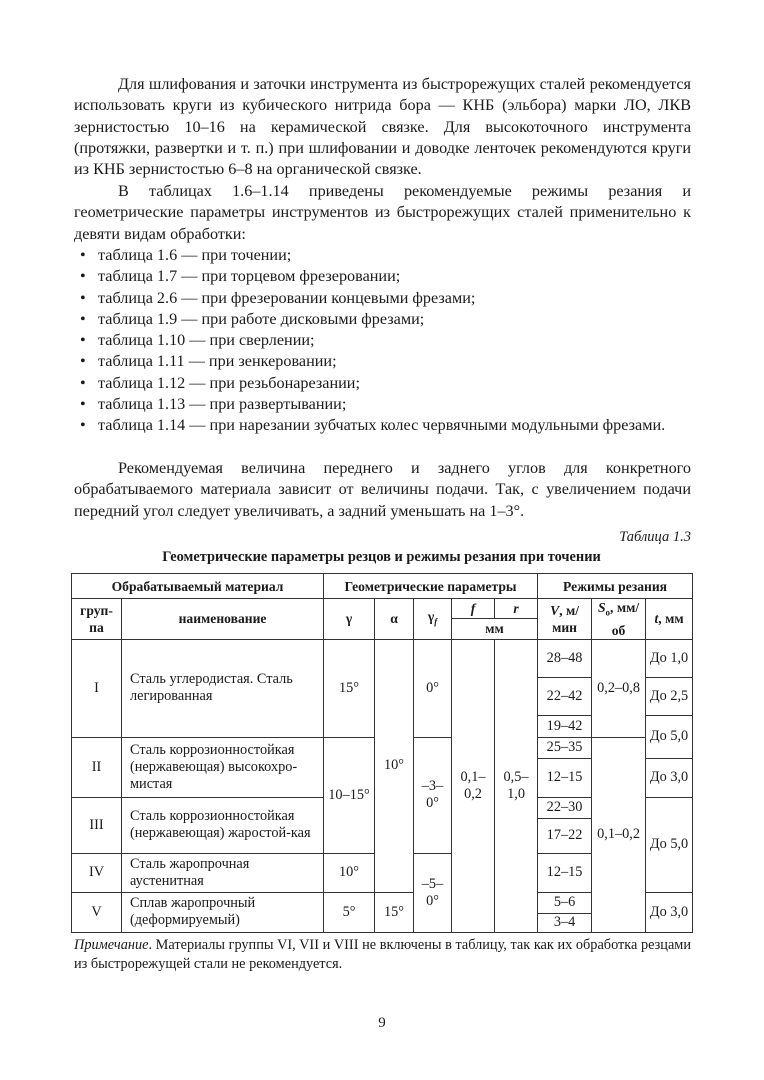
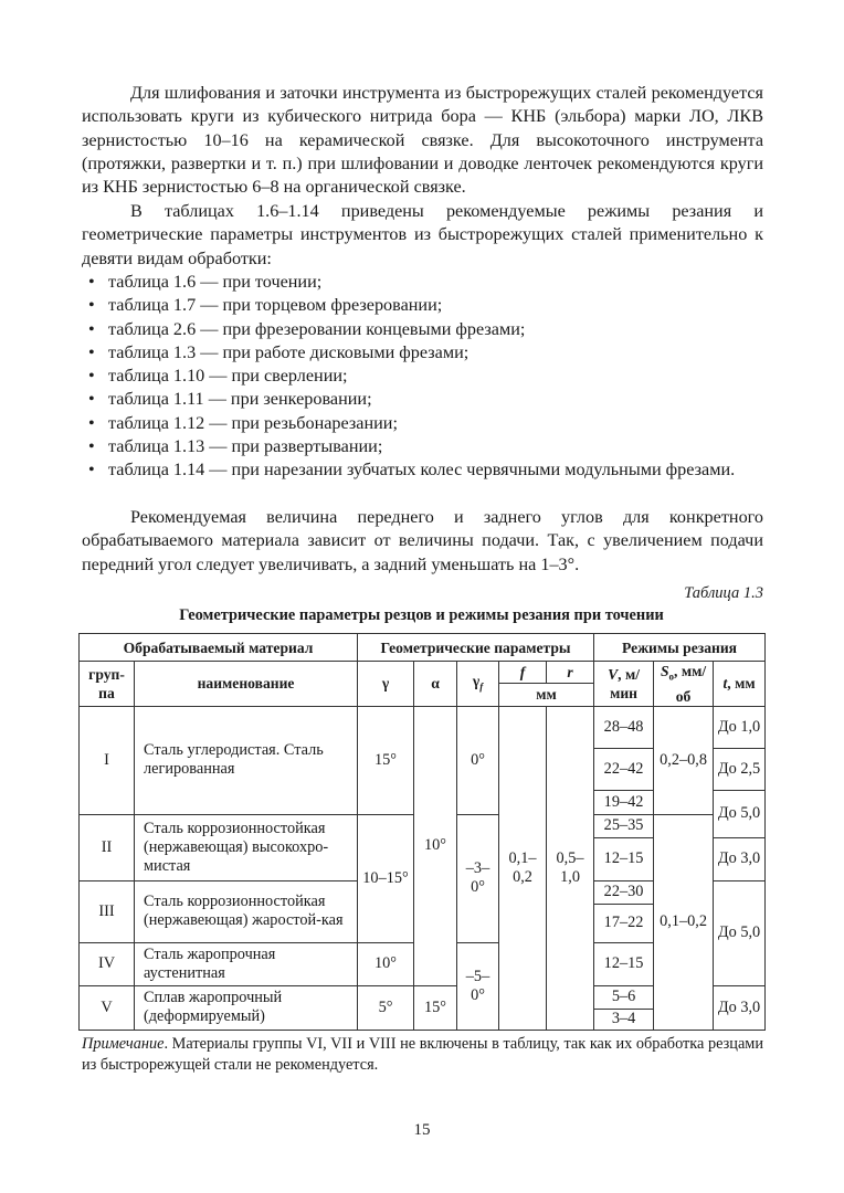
  Для шлифования и заточки инструмента из быстрорежущих сталей рекомендуется использовать круги из кубического нитрида бора — КНБ (эльбора) марки ЛО, ЛКВ зернистостью 10–16 на керамической связке. Для высокоточного инструмента (протяжки, развертки и т. п.) при шлифовании и доводке ленточек рекомендуются круги из КНБ зернистостью 6–8 на органической связке.
  В таблицах 1.6–1.14 приведены рекомендуемые режимы резания и геометрические параметры инструментов из быстрорежущих сталей применительно к девяти видам обработки:
  •
  таблица 1.6 — при точении;
  •
  таблица 1.7 — при торцевом фрезеровании;
  •
  таблица 2.6 — при фрезеровании концевыми фрезами;
  •
- таблица 1.9 — при работе дисковыми фрезами;
+ таблица 1.3 — при работе дисковыми фрезами;
  •
  таблица 1.10 — при сверлении;
  •
  таблица 1.11 — при зенкеровании;
  •
  таблица 1.12 — при резьбонарезании;
  •
  таблица 1.13 — при развертывании;
  •
  таблица 1.14 — при нарезании зубчатых колес червячными модульными фрезами.
  Рекомендуемая величина переднего и заднего углов для конкретного обрабатываемого материала зависит от величины подачи. Так, с увеличением подачи передний угол следует увеличивать, а задний уменьшать на 1–3°.
  Таблица 1.3
  Геометрические параметры резцов и режимы резания при точении
  Обрабатываемый материал	Геометрические параметры	Режимы резания
  груп-па	наименование	γ	α	γf	f	r	V, м/мин	Sо, мм/об	t, мм
  мм
  I	Сталь углеродистая. Сталь легированная	15°	10°	0°	0,1–0,2	0,5–1,0	28–48	0,2–0,8	До 1,0
  22–42	До 2,5
  19–42	До 5,0
  II	Сталь коррозионностойкая (нержавеющая) высокохро-мистая	10–15°	–3–0°	25–35	0,1–0,2
  12–15	До 3,0
  III	Сталь коррозионностойкая (нержавеющая) жаростой-кая	22–30	До 5,0
  17–22
  IV	Сталь жаропрочная аустенитная	10°	–5–0°	12–15
  V	Сплав жаропрочный (деформируемый)	5°	15°	5–6	До 3,0
  3–4
  Примечание. Материалы группы VI, VII и VIII не включены в таблицу, так как их обработка резцами из быстрорежущей стали не рекомендуется.
- 9
+ 15
